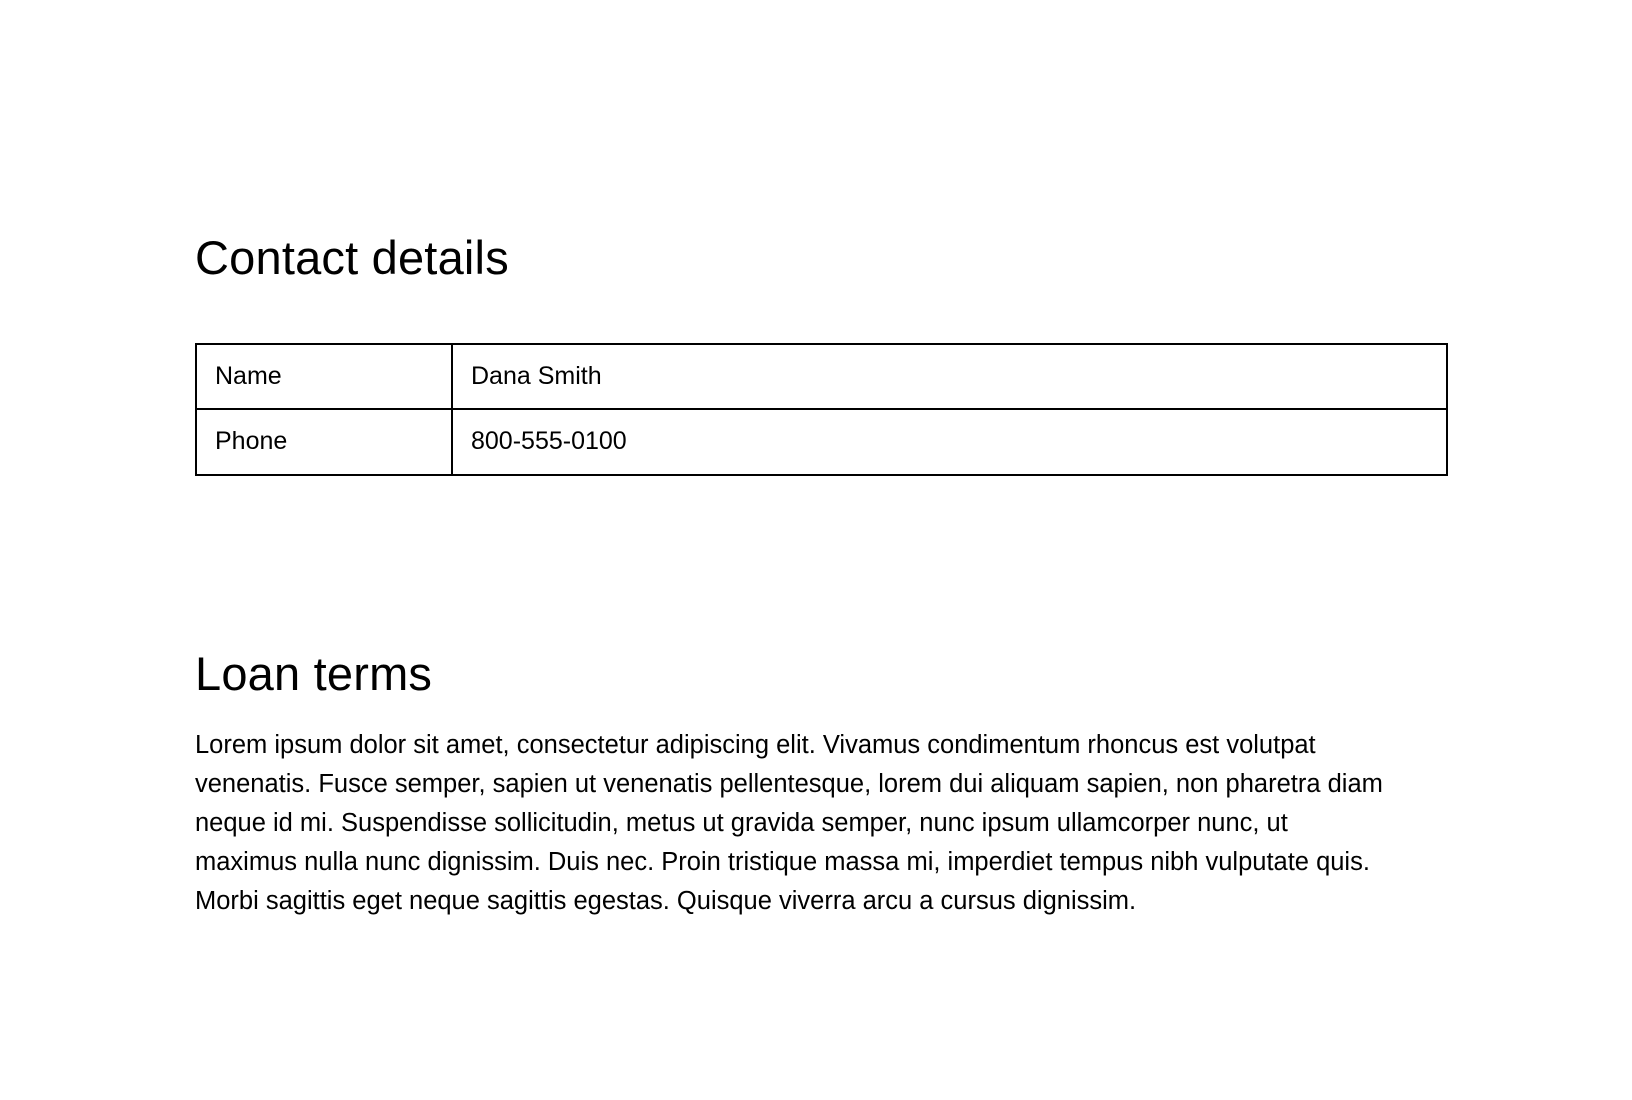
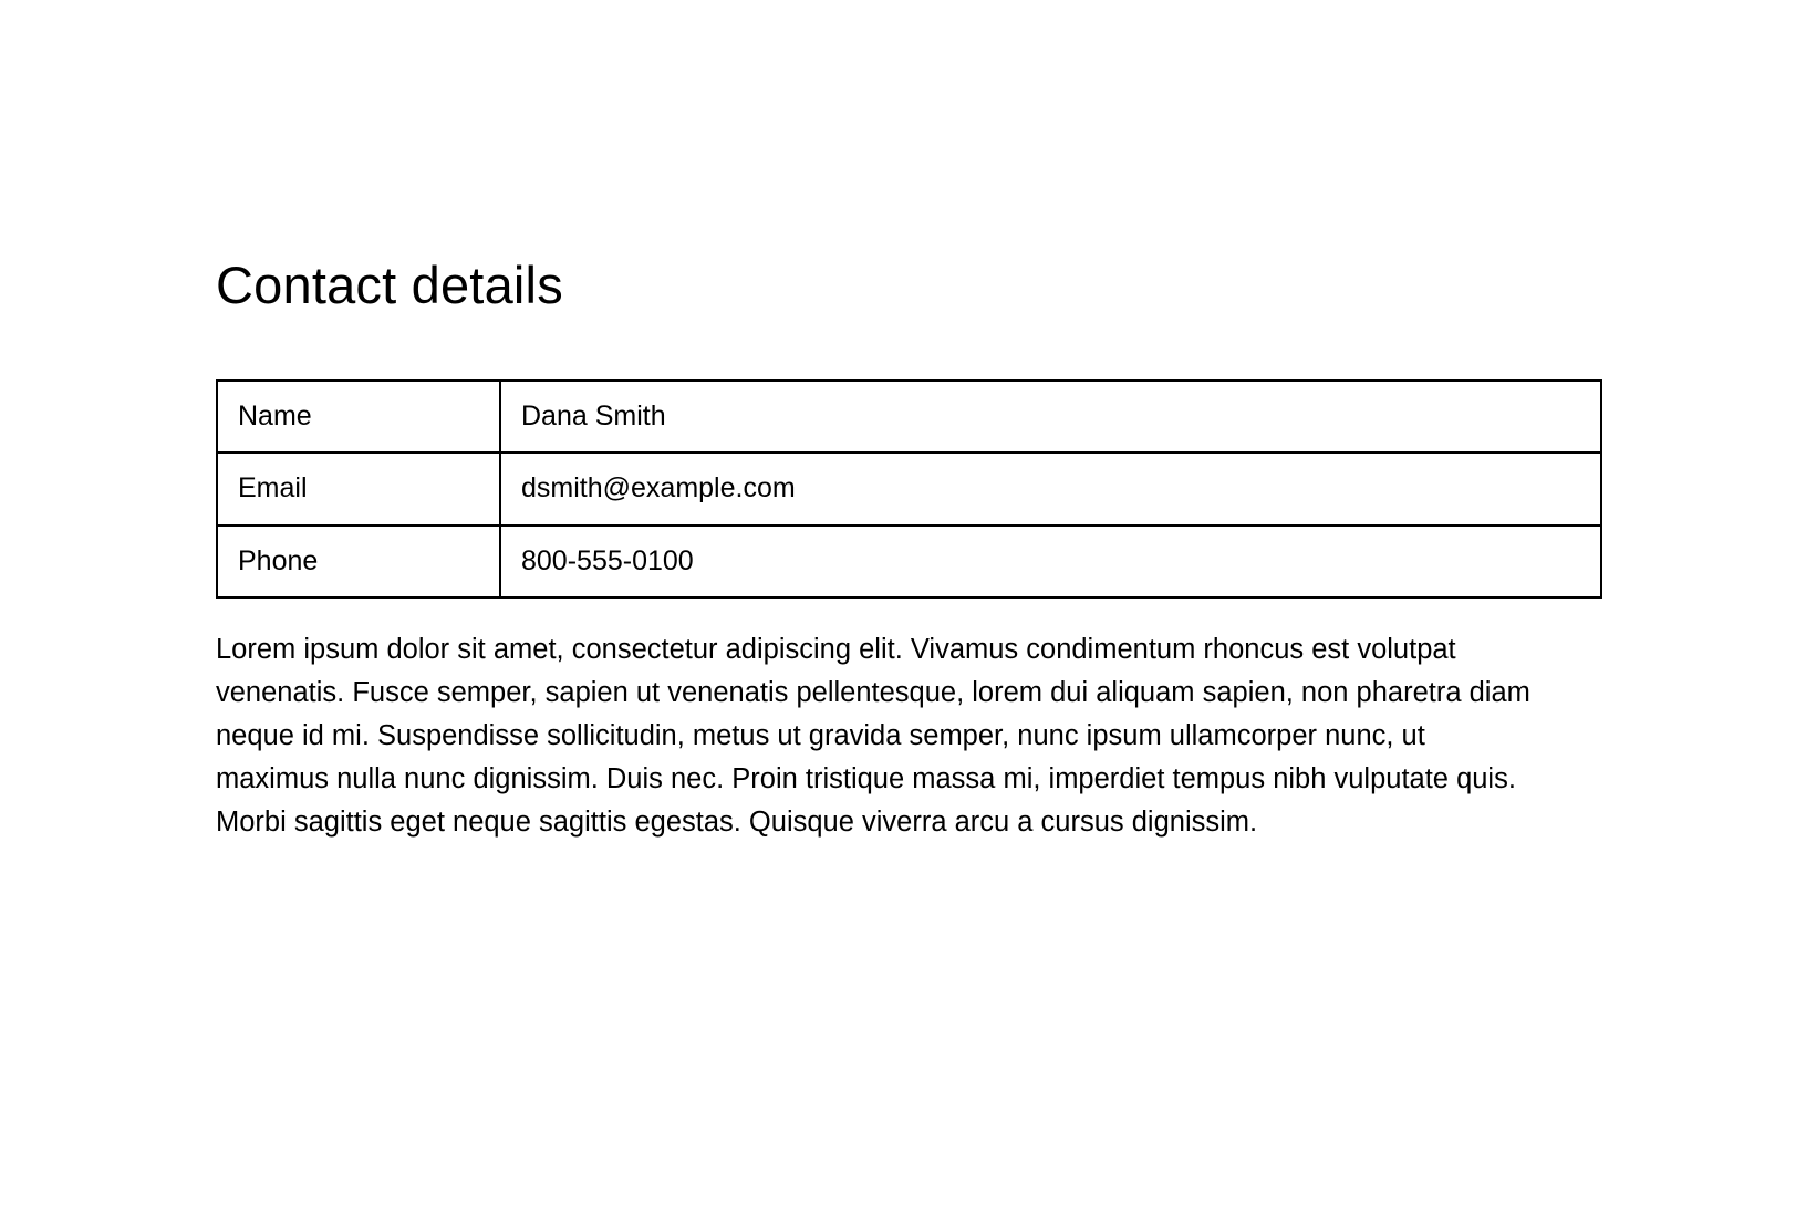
  Contact details
  Name	Dana Smith
+ Email	dsmith@example.com
  Phone	800-555-0100
- Loan terms
  Lorem ipsum dolor sit amet, consectetur adipiscing elit. Vivamus condimentum rhoncus est volutpat venenatis. Fusce semper, sapien ut venenatis pellentesque, lorem dui aliquam sapien, non pharetra diam neque id mi. Suspendisse sollicitudin, metus ut gravida semper, nunc ipsum ullamcorper nunc, ut maximus nulla nunc dignissim. Duis nec. Proin tristique massa mi, imperdiet tempus nibh vulputate quis. Morbi sagittis eget neque sagittis egestas. Quisque viverra arcu a cursus dignissim.
